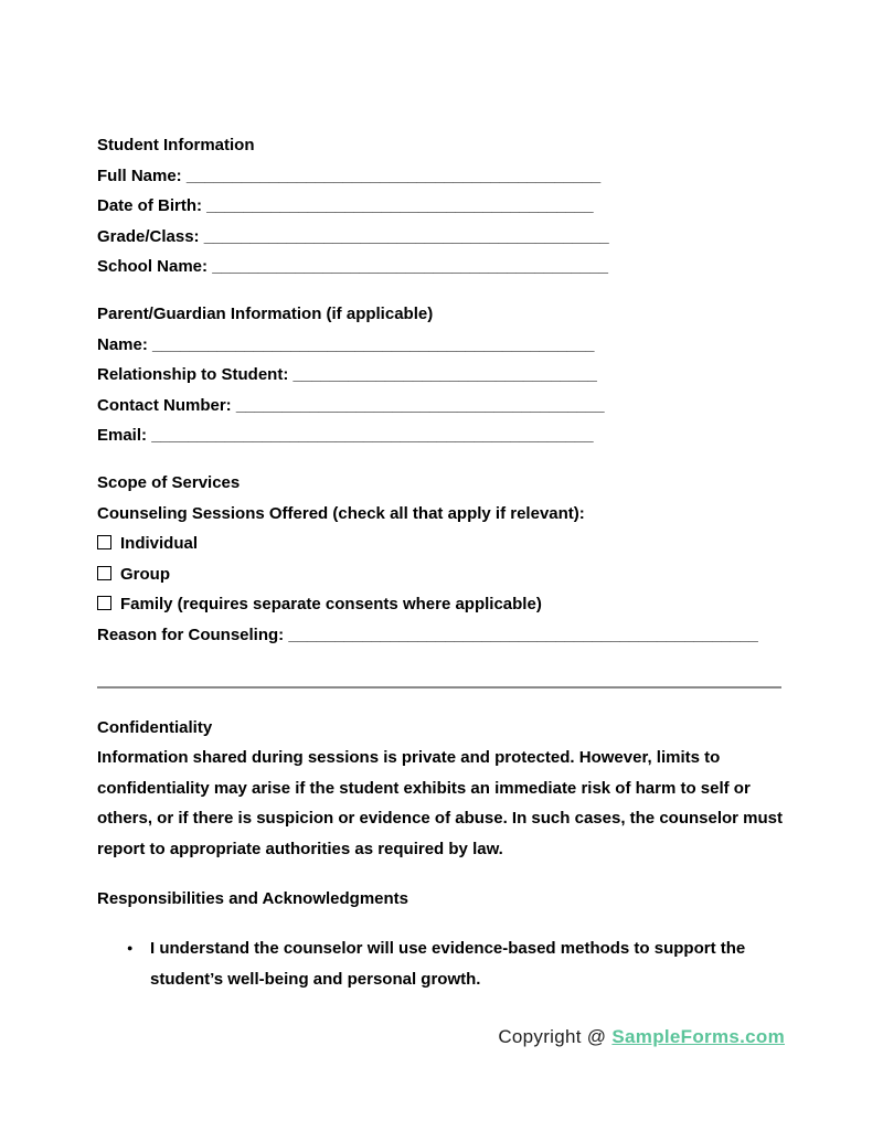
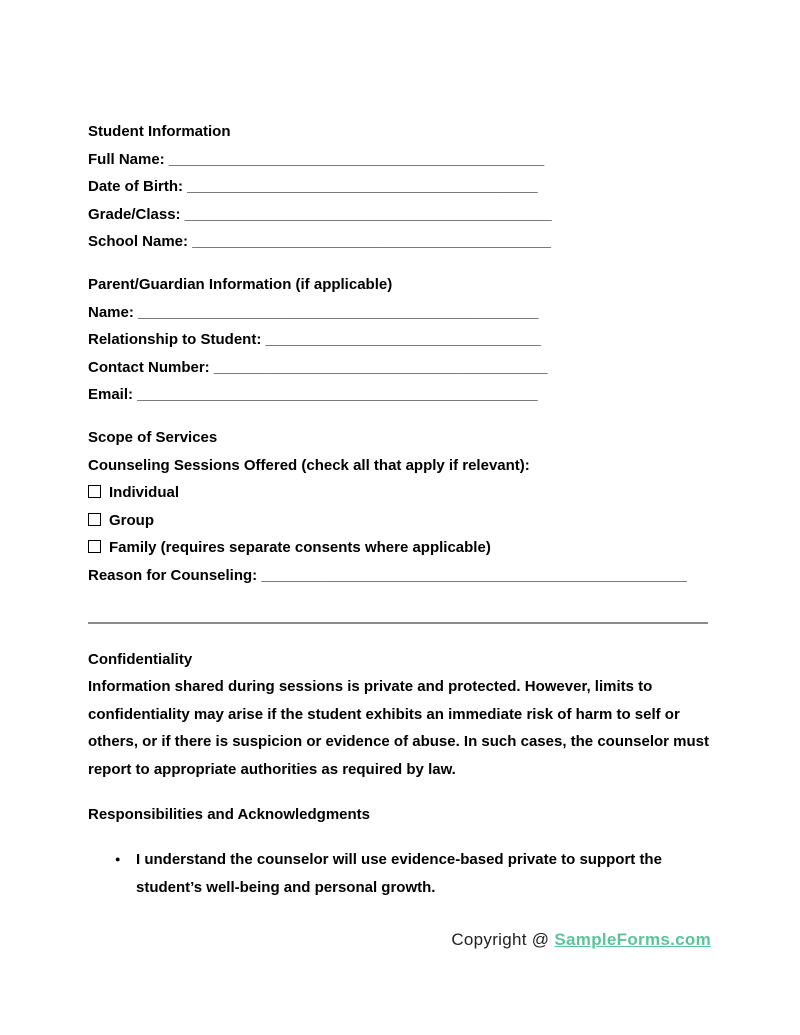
  Student Information
  Full Name: _____________________________________________
  Date of Birth: __________________________________________
  Grade/Class: ____________________________________________
  School Name: ___________________________________________
  Parent/Guardian Information (if applicable)
  Name: ________________________________________________
  Relationship to Student: _________________________________
  Contact Number: ________________________________________
  Email: ________________________________________________
  Scope of Services
  Counseling Sessions Offered (check all that apply if relevant):
  Individual
  Group
  Family (requires separate consents where applicable)
  Reason for Counseling: ___________________________________________________
  Confidentiality
  Information shared during sessions is private and protected. However, limits to confidentiality may arise if the student exhibits an immediate risk of harm to self or others, or if there is suspicion or evidence of abuse. In such cases, the counselor must report to appropriate authorities as required by law.
  Responsibilities and Acknowledgments
  ●
- I understand the counselor will use evidence-based methods to support the student’s well-being and personal growth.
+ I understand the counselor will use evidence-based private to support the student’s well-being and personal growth.
  Copyright @ SampleForms.com
